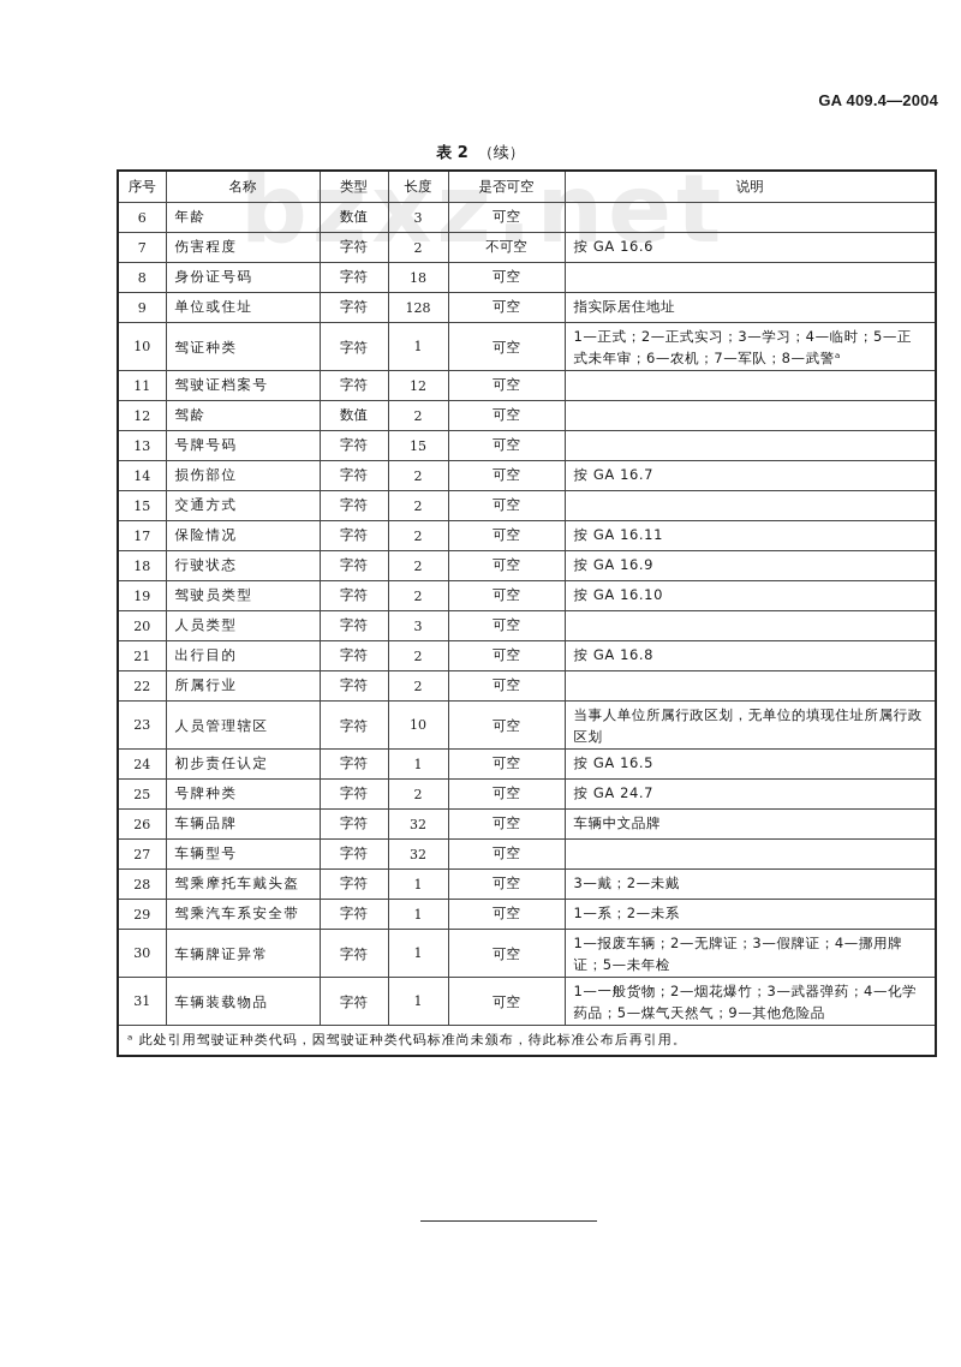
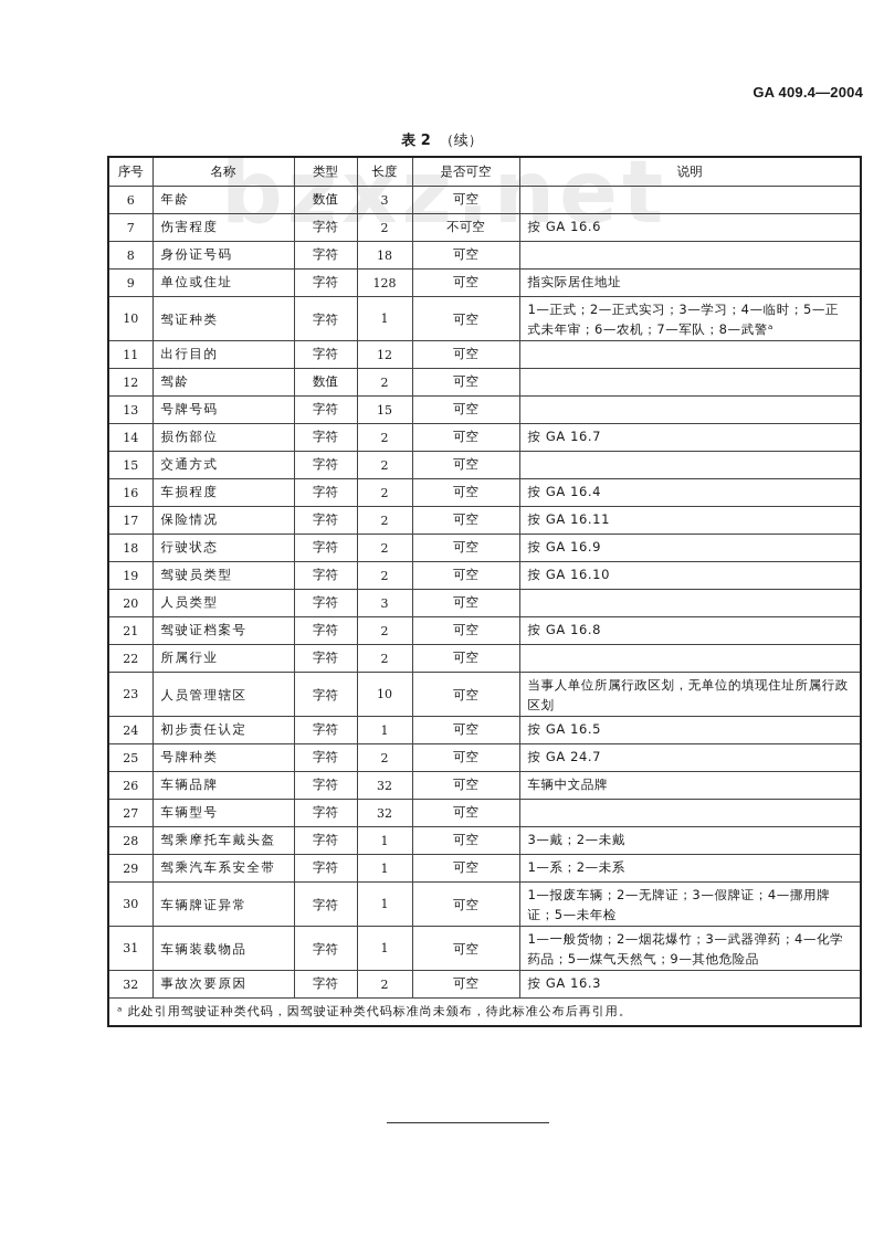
  GA 409.4—2004
  表 2 （续）
  bzxz.net
  序号	名称	类型	长度	是否可空	说明
  6	年龄	数值	3	可空
  7	伤害程度	字符	2	不可空	按 GA 16.6
  8	身份证号码	字符	18	可空
  9	单位或住址	字符	128	可空	指实际居住地址
  10	驾证种类	字符	1	可空	1—正式；2—正式实习；3—学习；4—临时；5—正式未年审；6—农机；7—军队；8—武警ᵃ
- 11	驾驶证档案号	字符	12	可空
+ 11	出行目的	字符	12	可空
  12	驾龄	数值	2	可空
  13	号牌号码	字符	15	可空
  14	损伤部位	字符	2	可空	按 GA 16.7
  15	交通方式	字符	2	可空
+ 16	车损程度	字符	2	可空	按 GA 16.4
  17	保险情况	字符	2	可空	按 GA 16.11
  18	行驶状态	字符	2	可空	按 GA 16.9
  19	驾驶员类型	字符	2	可空	按 GA 16.10
  20	人员类型	字符	3	可空
- 21	出行目的	字符	2	可空	按 GA 16.8
+ 21	驾驶证档案号	字符	2	可空	按 GA 16.8
  22	所属行业	字符	2	可空
  23	人员管理辖区	字符	10	可空	当事人单位所属行政区划，无单位的填现住址所属行政区划
  24	初步责任认定	字符	1	可空	按 GA 16.5
  25	号牌种类	字符	2	可空	按 GA 24.7
  26	车辆品牌	字符	32	可空	车辆中文品牌
  27	车辆型号	字符	32	可空
  28	驾乘摩托车戴头盔	字符	1	可空	3—戴；2—未戴
  29	驾乘汽车系安全带	字符	1	可空	1—系；2—未系
  30	车辆牌证异常	字符	1	可空	1—报废车辆；2—无牌证；3—假牌证；4—挪用牌证；5—未年检
  31	车辆装载物品	字符	1	可空	1—一般货物；2—烟花爆竹；3—武器弹药；4—化学药品；5—煤气天然气；9—其他危险品
+ 32	事故次要原因	字符	2	可空	按 GA 16.3
  ᵃ 此处引用驾驶证种类代码，因驾驶证种类代码标准尚未颁布，待此标准公布后再引用。
